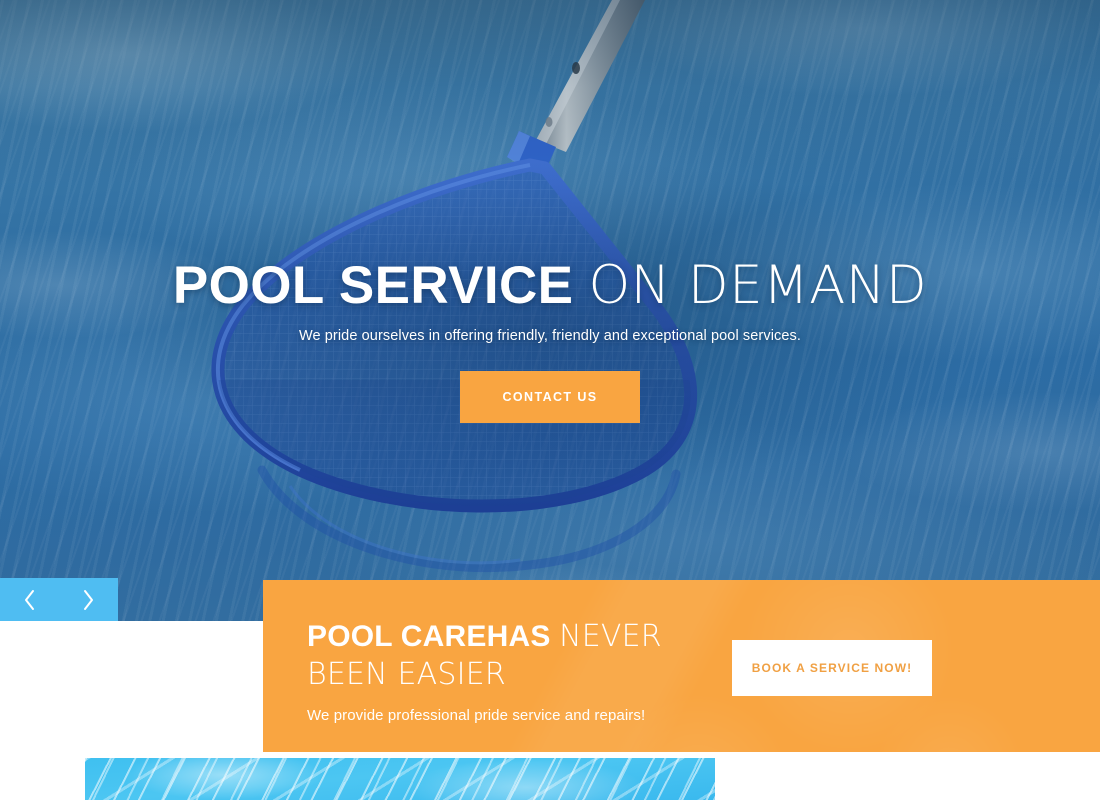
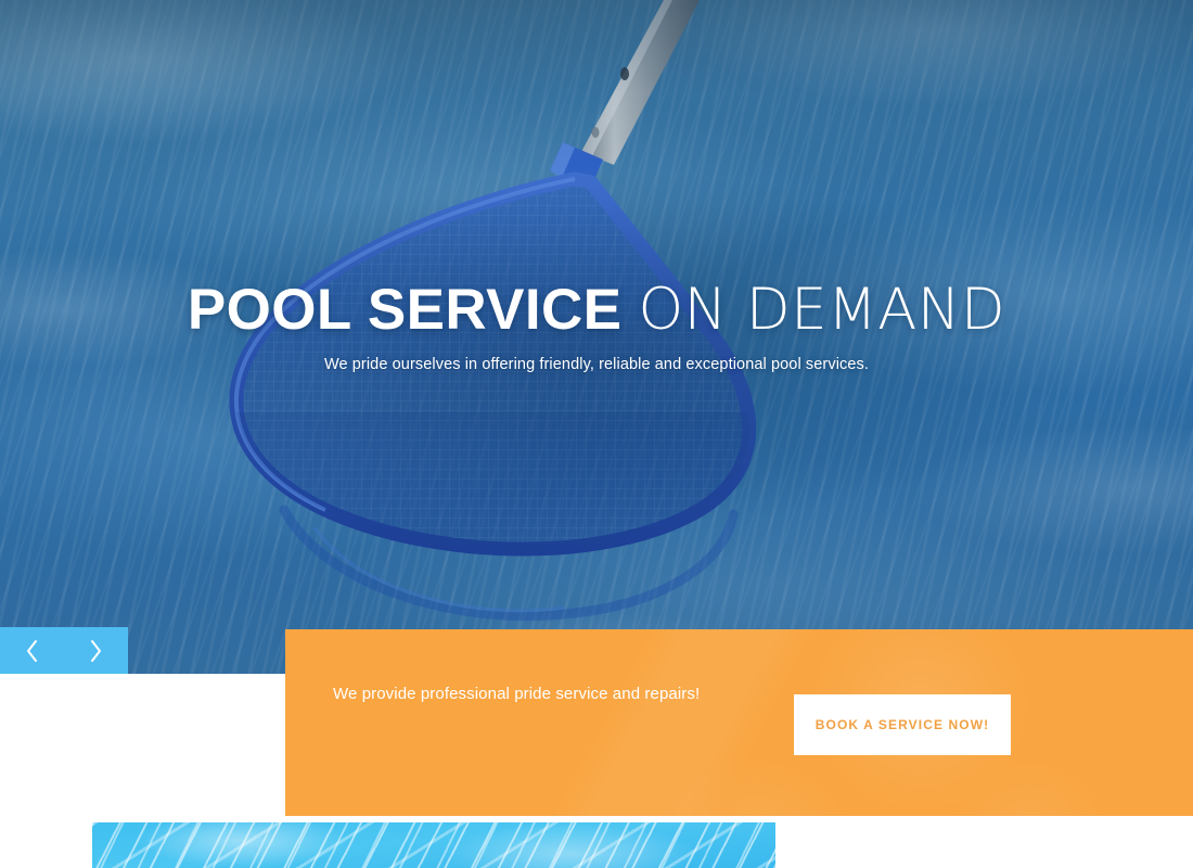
  POOL SERVICE ON DEMAND
- We pride ourselves in offering friendly, friendly and exceptional pool services.
+ We pride ourselves in offering friendly, reliable and exceptional pool services.
- CONTACT US
- POOL CAREHAS NEVER BEEN EASIER
  We provide professional pride service and repairs!
  BOOK A SERVICE NOW!
